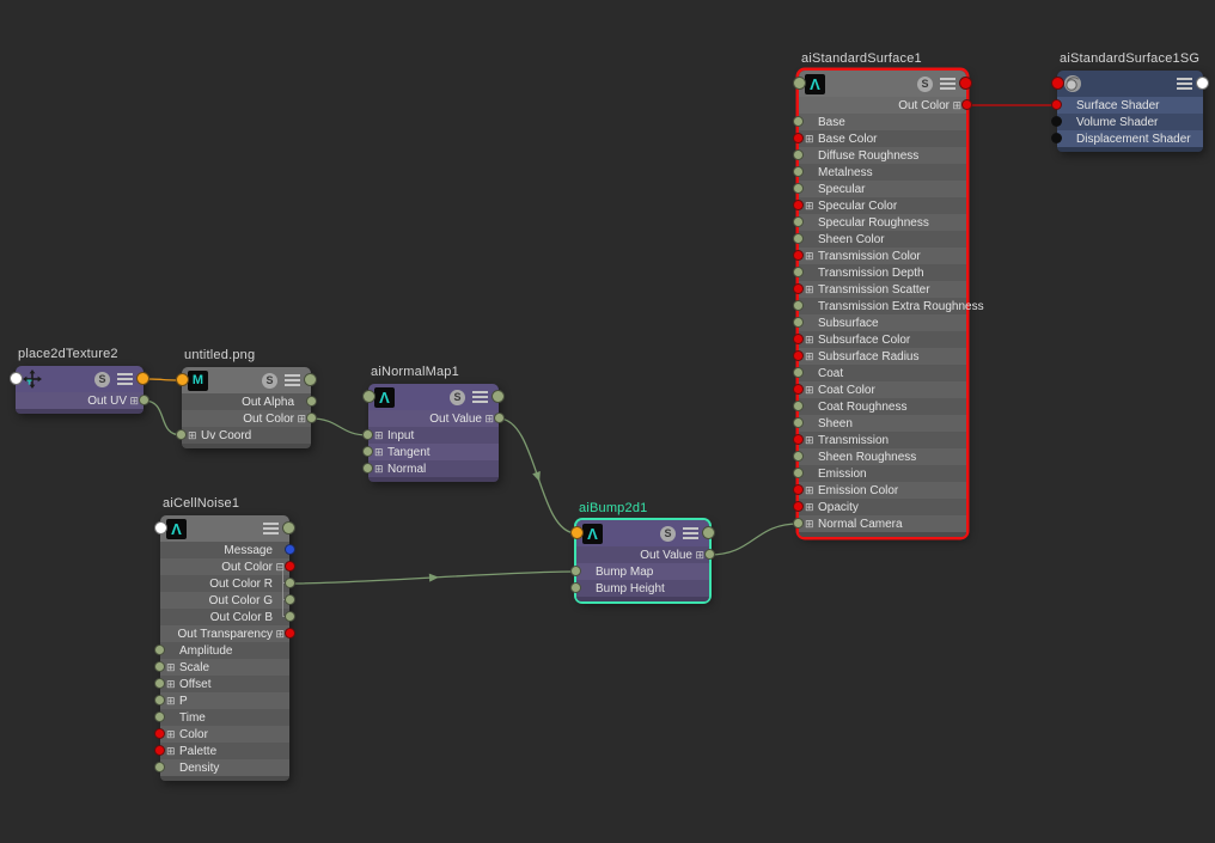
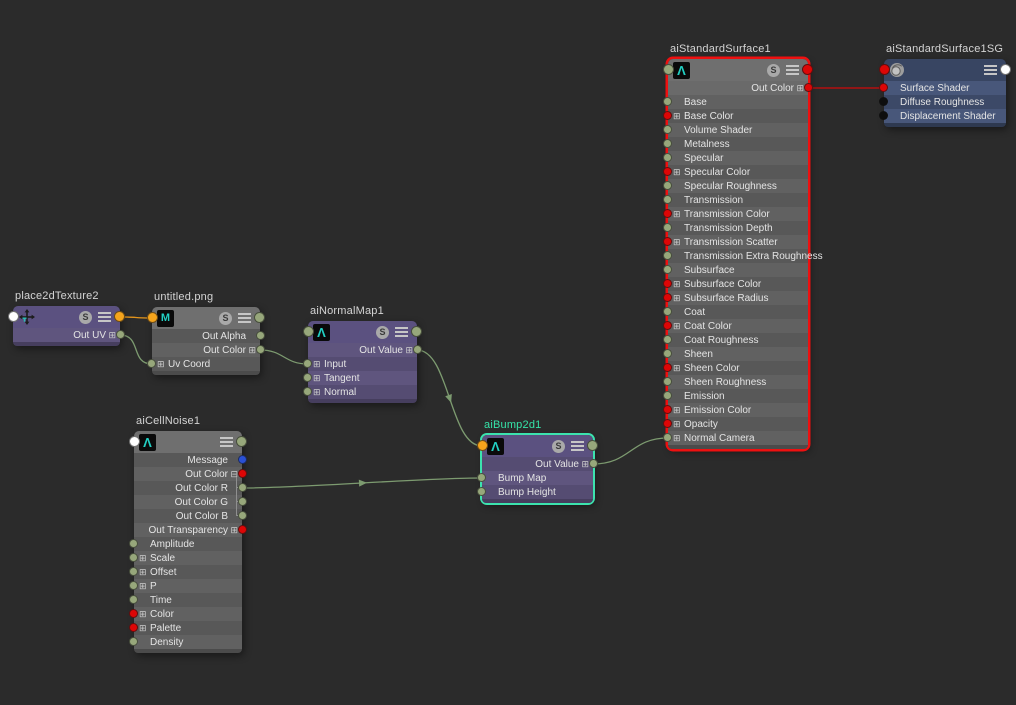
  place2dTexture2
  S
  ⊞
  Out UV
  untitled.png
  M
  S
  Out Alpha
  ⊞
  Out Color
  ⊞
  Uv Coord
  aiNormalMap1
  Λ
  S
  ⊞
  Out Value
  ⊞
  Input
  ⊞
  Tangent
  ⊞
  Normal
  aiCellNoise1
  Λ
  Message
  ⊟
  Out Color
  Out Color R
  Out Color G
  Out Color B
  ⊞
  Out Transparency
  Amplitude
  ⊞
  Scale
  ⊞
  Offset
  ⊞
  P
  Time
  ⊞
  Color
  ⊞
  Palette
  Density
  aiBump2d1
  Λ
  S
  ⊞
  Out Value
  Bump Map
  Bump Height
  aiStandardSurface1
  Λ
  S
  ⊞
  Out Color
  Base
  ⊞
  Base Color
- Diffuse Roughness
+ Volume Shader
  Metalness
  Specular
  ⊞
  Specular Color
  Specular Roughness
- Sheen Color
+ Transmission
  ⊞
  Transmission Color
  Transmission Depth
  ⊞
  Transmission Scatter
  Transmission Extra Roughness
  Subsurface
  ⊞
  Subsurface Color
  ⊞
  Subsurface Radius
  Coat
  ⊞
  Coat Color
  Coat Roughness
  Sheen
  ⊞
- Transmission
+ Sheen Color
  Sheen Roughness
  Emission
  ⊞
  Emission Color
  ⊞
  Opacity
  ⊞
  Normal Camera
  aiStandardSurface1SG
  Surface Shader
- Volume Shader
+ Diffuse Roughness
  Displacement Shader
